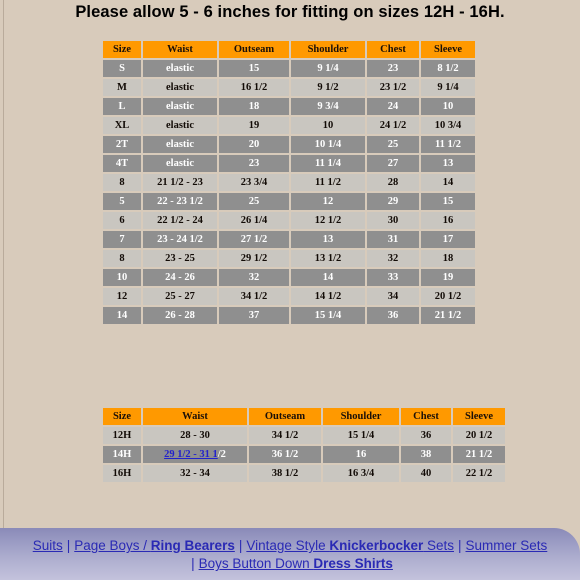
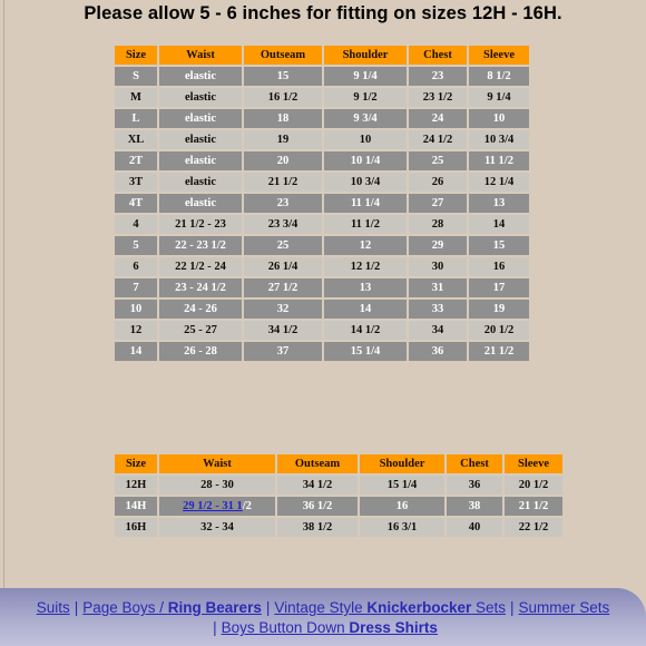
  Please allow 5 - 6 inches for fitting on sizes 12H - 16H.
  Size	Waist	Outseam	Shoulder	Chest	Sleeve
  S	elastic	15	9 1/4	23	8 1/2
  M	elastic	16 1/2	9 1/2	23 1/2	9 1/4
  L	elastic	18	9 3/4	24	10
  XL	elastic	19	10	24 1/2	10 3/4
  2T	elastic	20	10 1/4	25	11 1/2
+ 3T	elastic	21 1/2	10 3/4	26	12 1/4
  4T	elastic	23	11 1/4	27	13
- 8	21 1/2 - 23	23 3/4	11 1/2	28	14
+ 4	21 1/2 - 23	23 3/4	11 1/2	28	14
  5	22 - 23 1/2	25	12	29	15
  6	22 1/2 - 24	26 1/4	12 1/2	30	16
  7	23 - 24 1/2	27 1/2	13	31	17
- 8	23 - 25	29 1/2	13 1/2	32	18
  10	24 - 26	32	14	33	19
  12	25 - 27	34 1/2	14 1/2	34	20 1/2
  14	26 - 28	37	15 1/4	36	21 1/2
  Size	Waist	Outseam	Shoulder	Chest	Sleeve
  12H	28 - 30	34 1/2	15 1/4	36	20 1/2
  14H	29 1/2 - 31 1/2	36 1/2	16	38	21 1/2
- 16H	32 - 34	38 1/2	16 3/4	40	22 1/2
+ 16H	32 - 34	38 1/2	16 3/1	40	22 1/2
  Suits | Page Boys / Ring Bearers | Vintage Style Knickerbocker Sets | Summer Sets
  | Boys Button Down Dress Shirts
